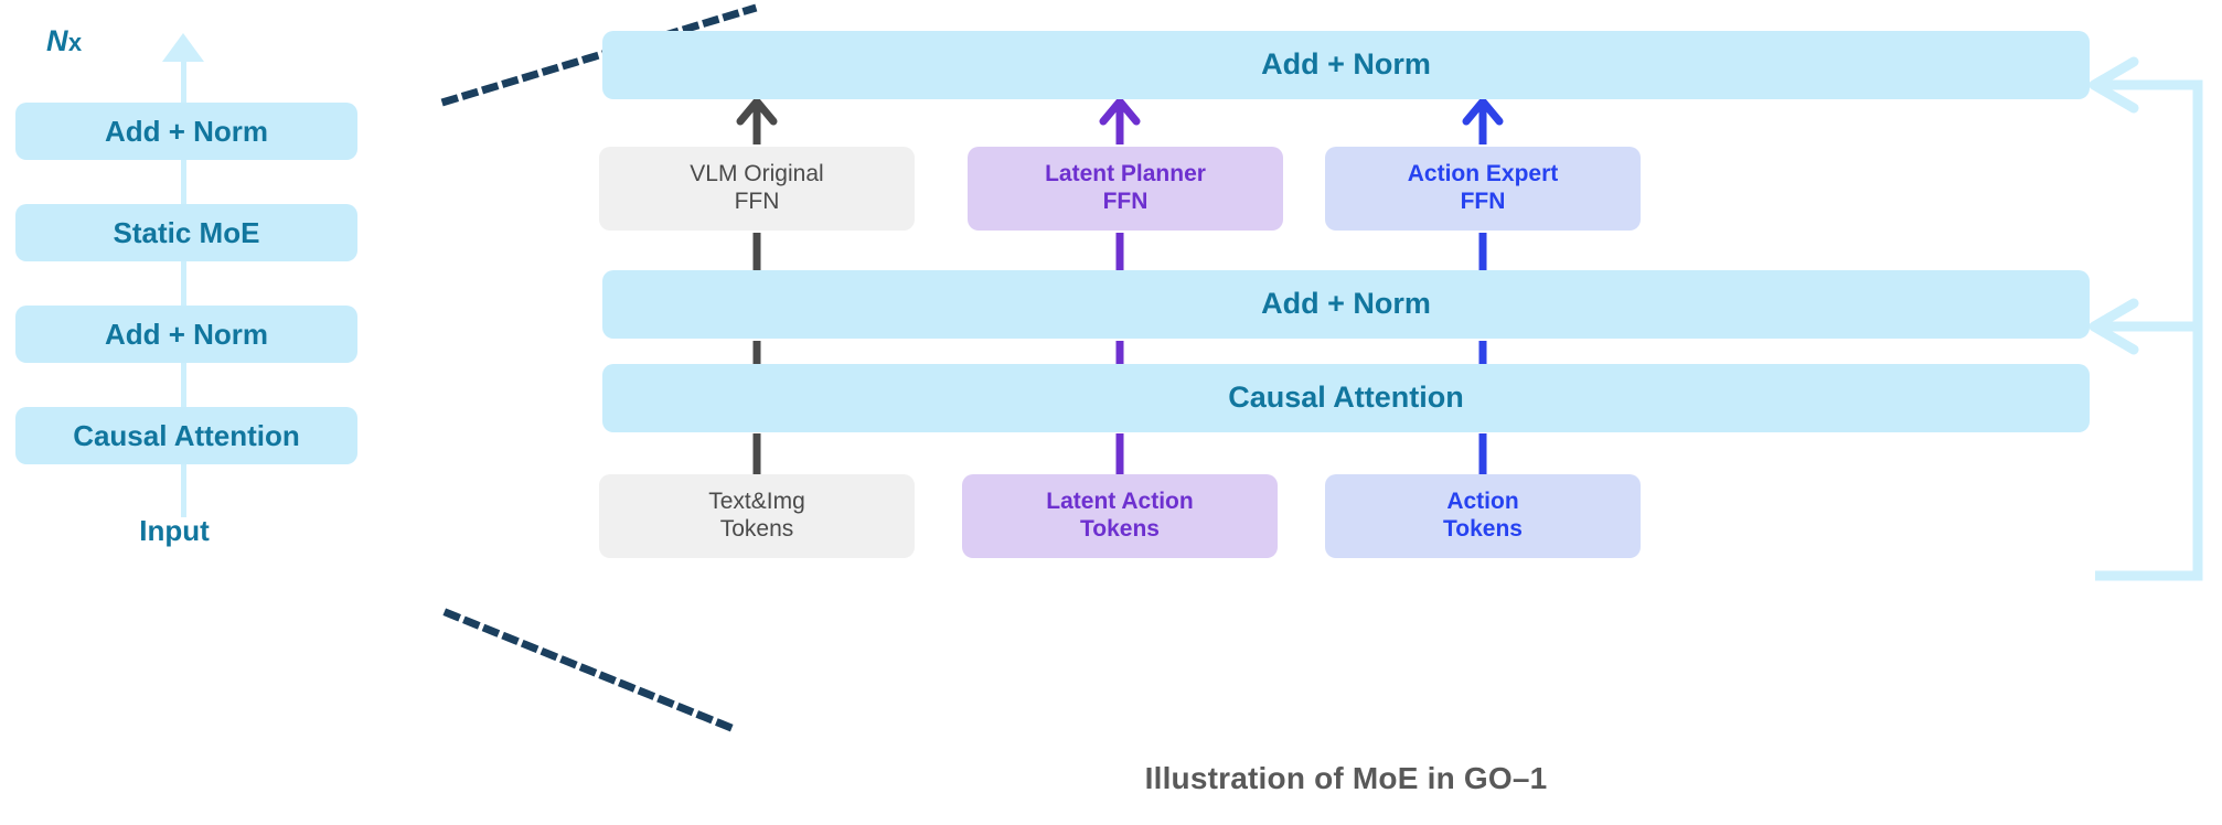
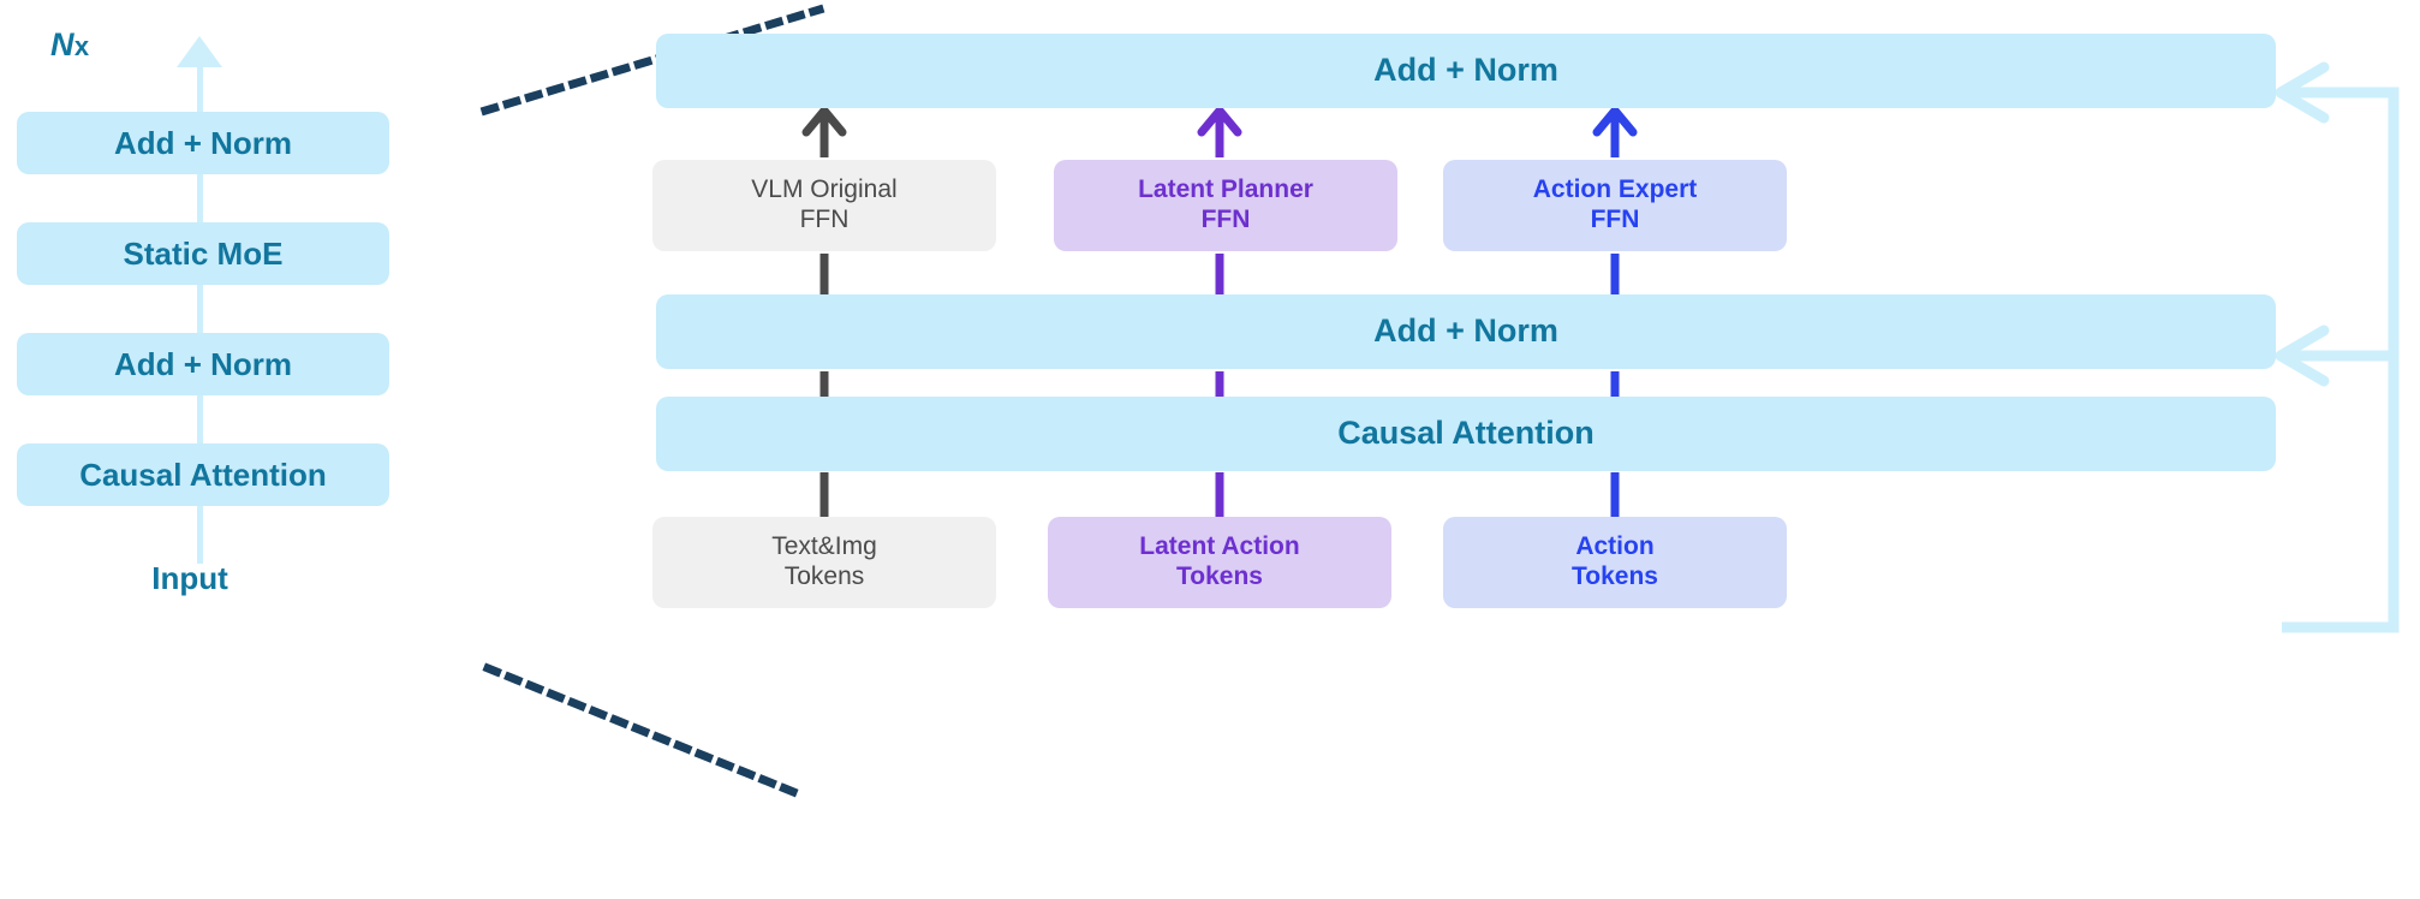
  Nx
  Add + Norm
  Static MoE
  Add + Norm
  Causal Attention
  Input
  Add + Norm
  VLM Original
  FFN
  Latent Planner
  FFN
  Action Expert
  FFN
  Add + Norm
  Causal Attention
  Text&Img
  Tokens
  Latent Action
  Tokens
  Action
  Tokens
- Illustration of MoE in GO–1
